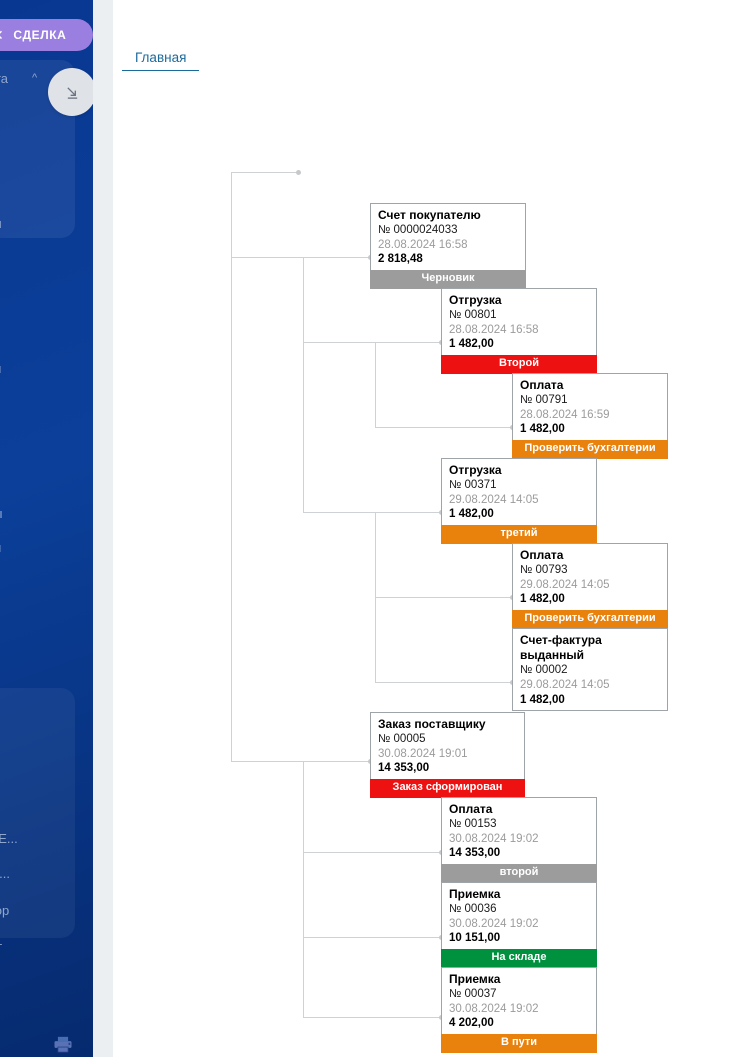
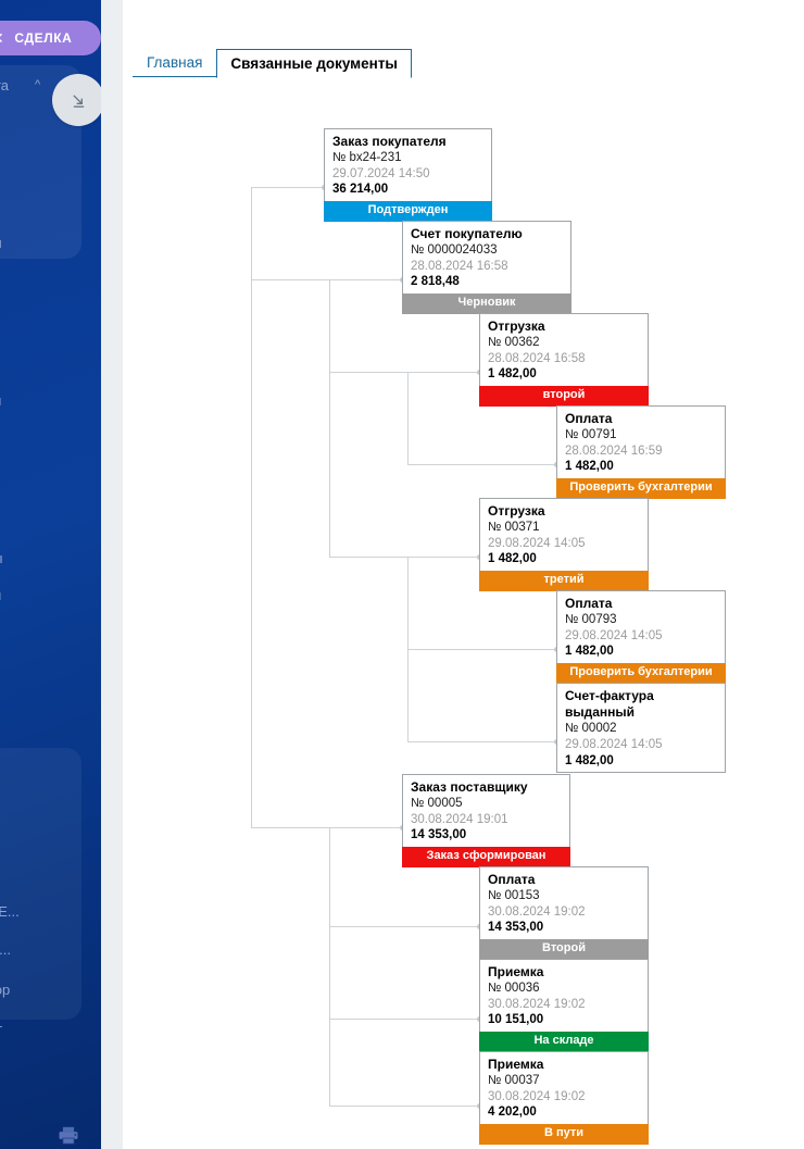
  СДЕЛКА
  ^
  Главная
+ Связанные документы
+ Заказ покупателя
+ № bx24-231
+ 29.07.2024 14:50
+ 36 214,00
+ Подтвержден
  Счет покупателю
  № 0000024033
  28.08.2024 16:58
  2 818,48
  Черновик
  Отгрузка
- № 00801
+ № 00362
  28.08.2024 16:58
  1 482,00
- Второй
+ второй
  Оплата
  № 00791
  28.08.2024 16:59
  1 482,00
  Проверить бухгалтерии
  Отгрузка
  № 00371
  29.08.2024 14:05
  1 482,00
  третий
  Оплата
  № 00793
  29.08.2024 14:05
  1 482,00
  Проверить бухгалтерии
  Счет-фактура
  выданный
  № 00002
  29.08.2024 14:05
  1 482,00
  Заказ поставщику
  № 00005
  30.08.2024 19:01
  14 353,00
  Заказ сформирован
  Оплата
  № 00153
  30.08.2024 19:02
  14 353,00
- второй
+ Второй
  Приемка
  № 00036
  30.08.2024 19:02
  10 151,00
  На складе
  Приемка
  № 00037
  30.08.2024 19:02
  4 202,00
  В пути
